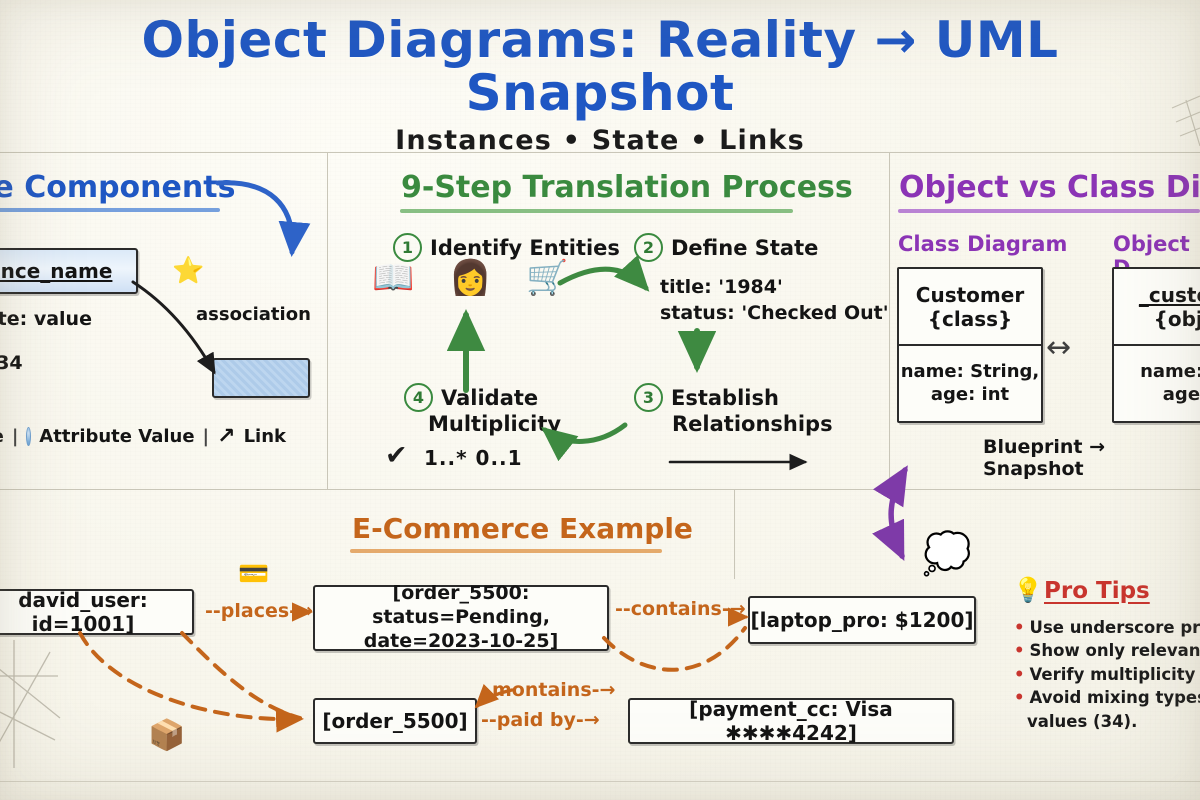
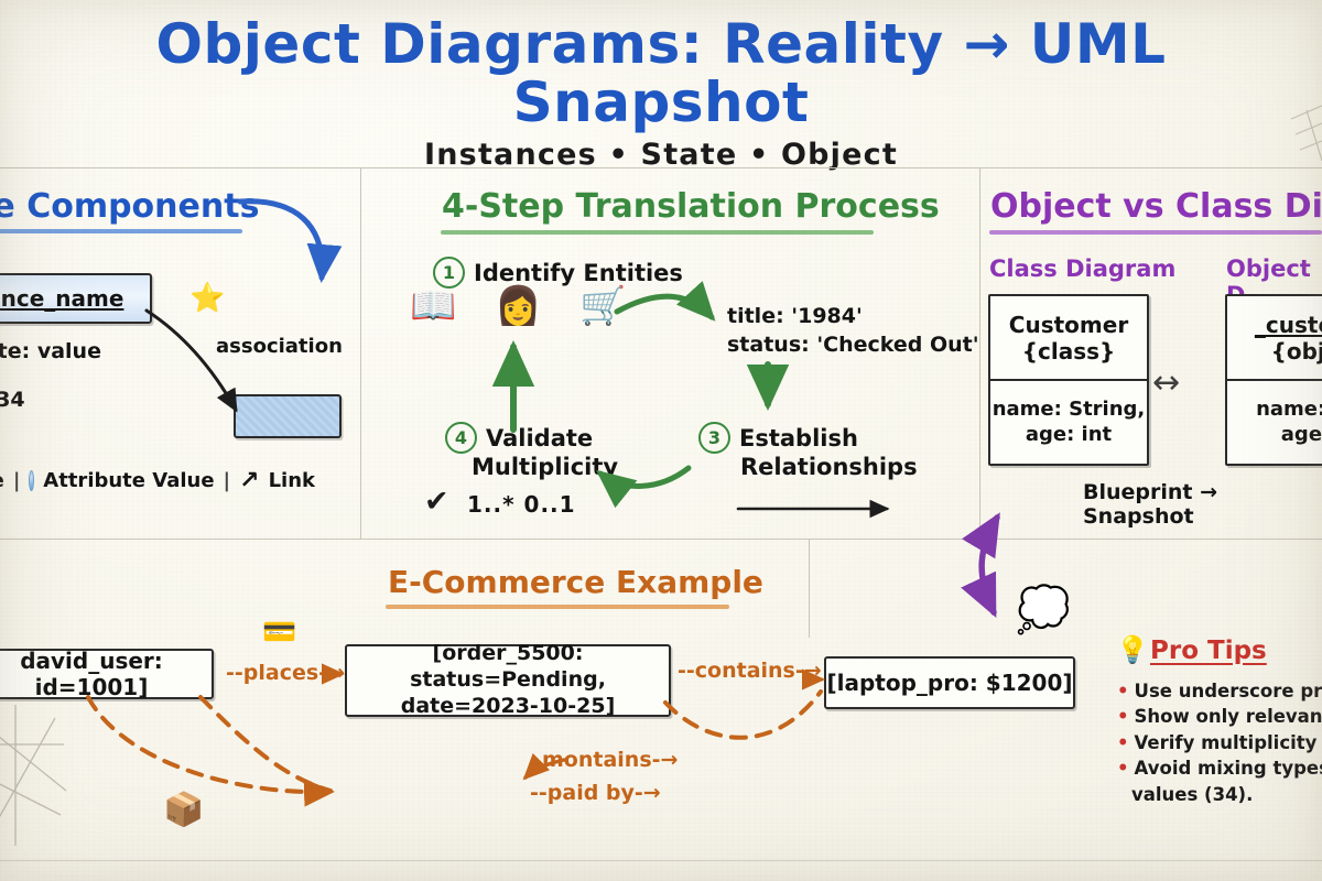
  Object Diagrams: Reality → UML Snapshot
- Instances • State • Links
+ Instances • State • Object
  e Components
- 9-Step Translation Process
+ 4-Step Translation Process
  Object vs Class Di
  E-Commerce Example
  nce_name
  te: value
  ⭐
  association
  |
  Attribute Value
  |
  ↗
  Link
  1
  Identify Entities
- 2
- Define State
  4
  Validate
  Multiplicity
  3
  Establish
  Relationships
  📖 👩 🛒
  title: '1984'
  status: 'Checked Out'
  ✔
  1..* 0..1
  Class Diagram
  Object
  Customer
  {class}
  name: String,
  age: int
  _cust
  {obj
  age
  ↔
  Blueprint → Snapshot
  david_user: id=1001]
  [order_5500: status=Pending,
  date=2023-10-25]
  [laptop_pro: $1200]
- [order_5500]
- [payment_cc: Visa ✱✱✱✱4242]
  --places-
  --contains-→
  montains-→
  --paid by-→
  💳
  📦
  💭
  💡
  Pro Tips
  • Use underscore pr
  • Show only relevan
  • Verify multiplicity
  • Avoid mixing type
  values (34).
